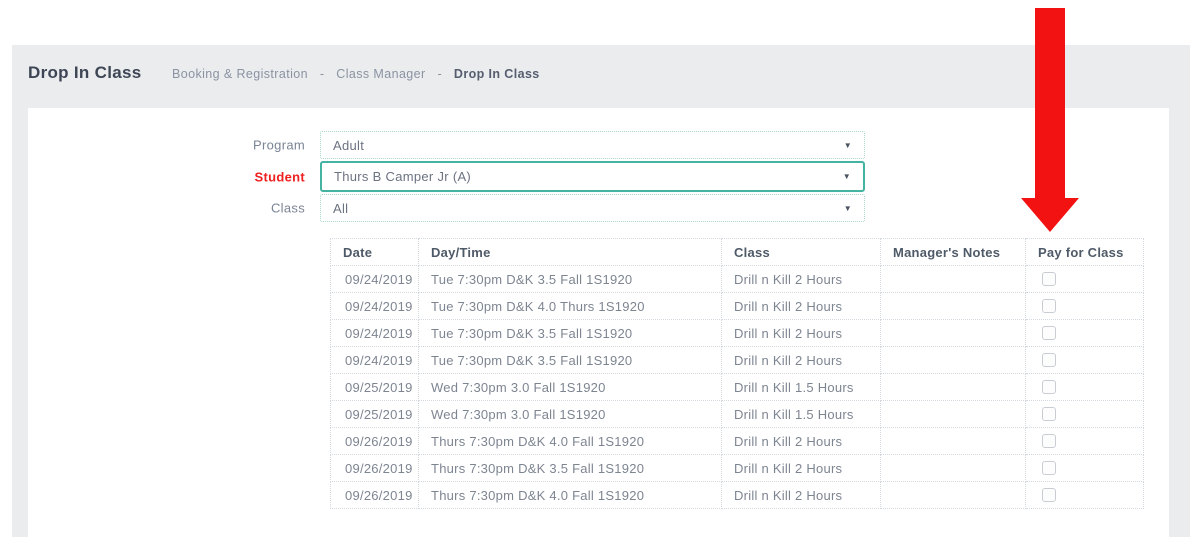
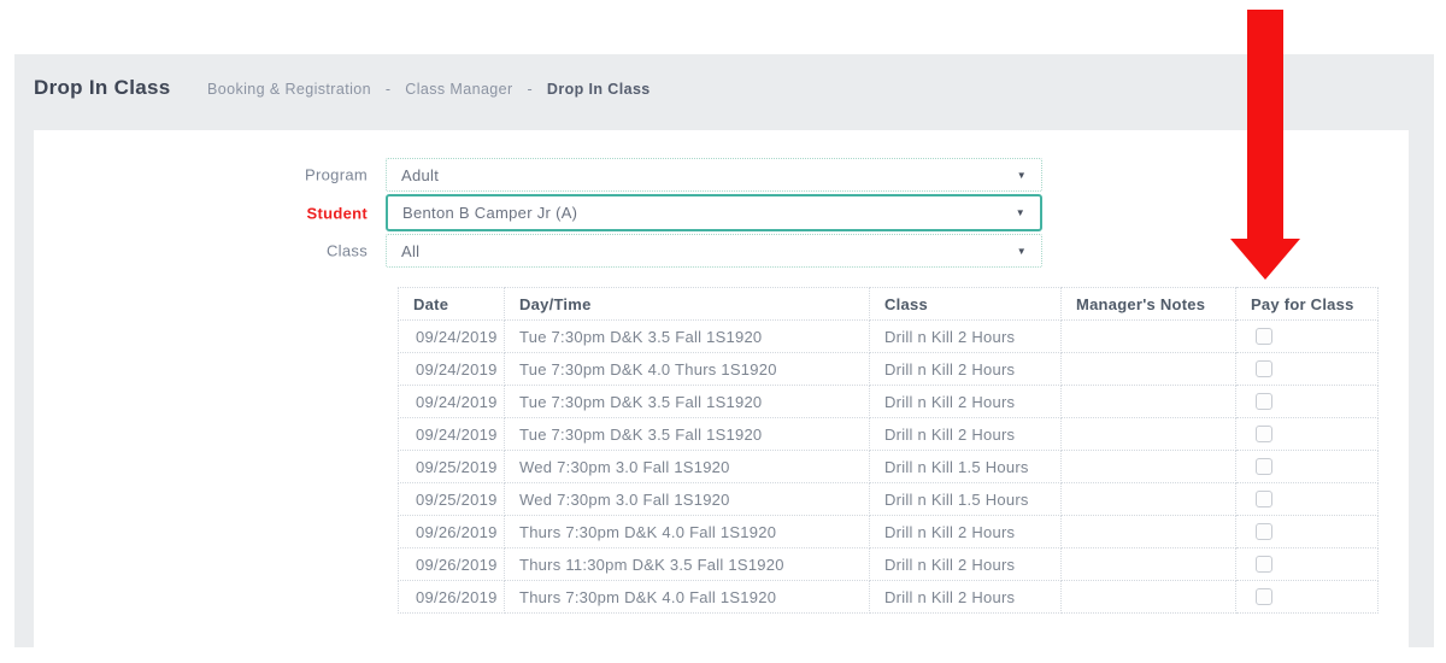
  Drop In Class
  Booking & Registration - Class Manager - Drop In Class
  Program
  Adult
  ▼
  Student
- Thurs B Camper Jr (A)
+ Benton B Camper Jr (A)
  ▼
  Class
  All
  ▼
  Date	Day/Time	Class	Manager's Notes	Pay for Class
  09/24/2019	Tue 7:30pm D&K 3.5 Fall 1S1920	Drill n Kill 2 Hours
  09/24/2019	Tue 7:30pm D&K 4.0 Thurs 1S1920	Drill n Kill 2 Hours
  09/24/2019	Tue 7:30pm D&K 3.5 Fall 1S1920	Drill n Kill 2 Hours
  09/24/2019	Tue 7:30pm D&K 3.5 Fall 1S1920	Drill n Kill 2 Hours
  09/25/2019	Wed 7:30pm 3.0 Fall 1S1920	Drill n Kill 1.5 Hours
  09/25/2019	Wed 7:30pm 3.0 Fall 1S1920	Drill n Kill 1.5 Hours
  09/26/2019	Thurs 7:30pm D&K 4.0 Fall 1S1920	Drill n Kill 2 Hours
- 09/26/2019	Thurs 7:30pm D&K 3.5 Fall 1S1920	Drill n Kill 2 Hours
+ 09/26/2019	Thurs 11:30pm D&K 3.5 Fall 1S1920	Drill n Kill 2 Hours
  09/26/2019	Thurs 7:30pm D&K 4.0 Fall 1S1920	Drill n Kill 2 Hours
